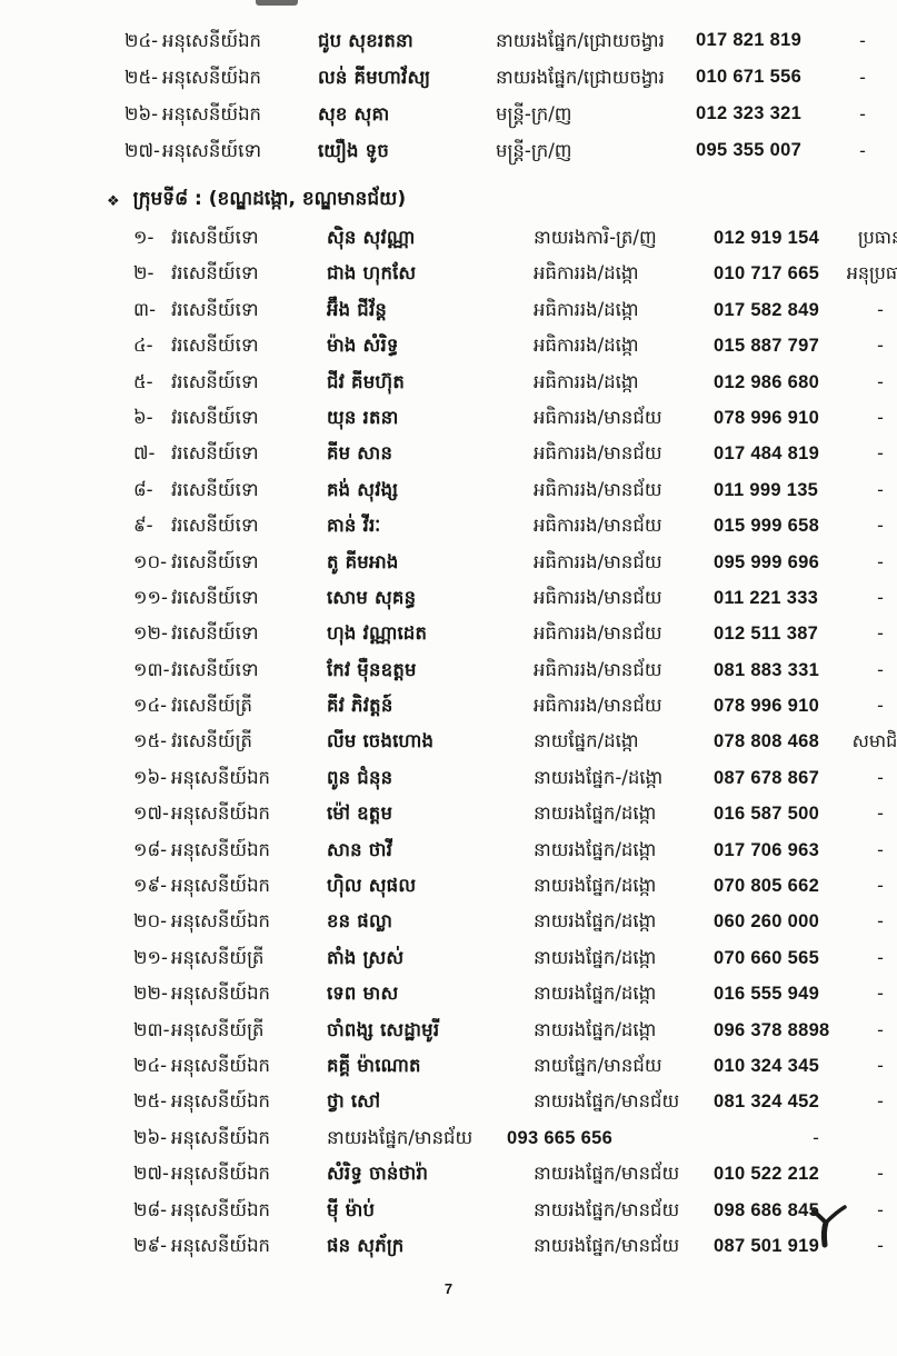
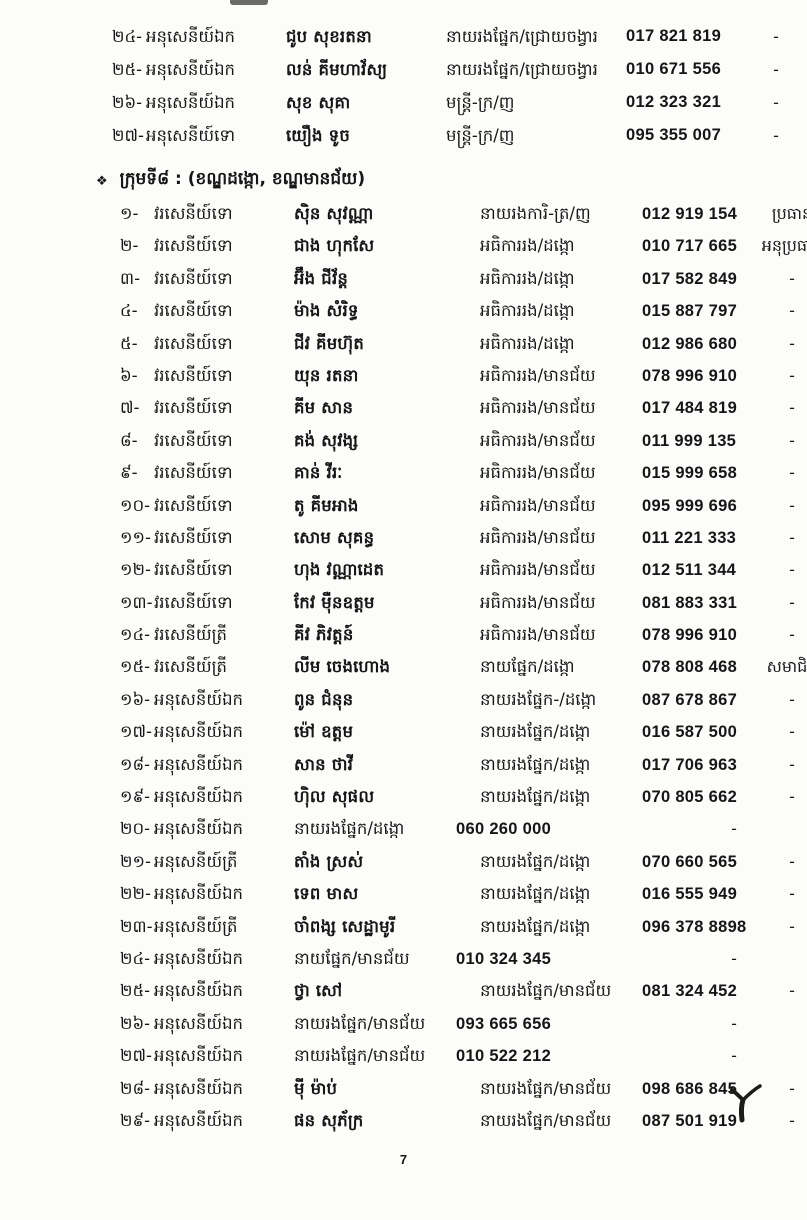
  ២៤-
  អនុសេនីយ៍ឯក
  ជូប សុខរតនា
  នាយរងផ្នែក/ជ្រោយចង្វារ
  017 821 819
  -
  ២៥-
  អនុសេនីយ៍ឯក
  លន់ គីមហាវ័ស្យ
  នាយរងផ្នែក/ជ្រោយចង្វារ
  010 671 556
  -
  ២៦-
  អនុសេនីយ៍ឯក
  សុខ សុគា
  មន្ត្រី-ក្រ/ញ
  012 323 321
  -
  ២៧-
  អនុសេនីយ៍ទោ
  យឿង ទូច
  មន្ត្រី-ក្រ/ញ
  095 355 007
  -
  ❖
  ក្រុមទី៨ : (ខណ្ឌដង្កោ, ខណ្ឌមានជ័យ)
  ១-
  វរសេនីយ៍ទោ
  ស៊ិន សុវណ្ណា
  នាយរងការិ-ត្រ/ញ
  012 919 154
  ប្រធា
  ២-
  វរសេនីយ៍ទោ
  ជាង ហុកសែ
  អធិការរង/ដង្កោ
  010 717 665
  អនុប្រធា
  ៣-
  វរសេនីយ៍ទោ
  អ៊ឹង ជីវ័ន្ត
  អធិការរង/ដង្កោ
  017 582 849
  -
  ៤-
  វរសេនីយ៍ទោ
  ម៉ាង សំរិទ្ធ
  អធិការរង/ដង្កោ
  015 887 797
  -
  ៥-
  វរសេនីយ៍ទោ
  ជីវ គីមហ៊ុត
  អធិការរង/ដង្កោ
  012 986 680
  -
  ៦-
  វរសេនីយ៍ទោ
  យុន រតនា
  អធិការរង/មានជ័យ
  078 996 910
  -
  ៧-
  វរសេនីយ៍ទោ
  គីម សាន
  អធិការរង/មានជ័យ
  017 484 819
  -
  ៨-
  វរសេនីយ៍ទោ
  គង់ សុវង្ស
  អធិការរង/មានជ័យ
  011 999 135
  -
  ៩-
  វរសេនីយ៍ទោ
  គាន់ វីរៈ
  អធិការរង/មានជ័យ
  015 999 658
  -
  ១០-
  វរសេនីយ៍ទោ
  តូ គីមអាង
  អធិការរង/មានជ័យ
  095 999 696
  -
  ១១-
  វរសេនីយ៍ទោ
  សោម សុគន្ធ
  អធិការរង/មានជ័យ
  011 221 333
  -
  ១២-
  វរសេនីយ៍ទោ
  ហុង វណ្ណាដេត
  អធិការរង/មានជ័យ
- 012 511 387
+ 012 511 344
  -
  ១៣-
  វរសេនីយ៍ទោ
  កែវ ម៉ឺនឧត្តម
  អធិការរង/មានជ័យ
  081 883 331
  -
  ១៤-
  វរសេនីយ៍ត្រី
  គីវ ភិវត្តន៍
  អធិការរង/មានជ័យ
  078 996 910
  -
  ១៥-
  វរសេនីយ៍ត្រី
  លីម ចេងហោង
  នាយផ្នែក/ដង្កោ
  078 808 468
  សមាជិ
  ១៦-
  អនុសេនីយ៍ឯក
  ពូន ជំនុន
  នាយរងផ្នែក-/ដង្កោ
  087 678 867
  -
  ១៧-
  អនុសេនីយ៍ឯក
  ម៉ៅ ឧត្តម
  នាយរងផ្នែក/ដង្កោ
  016 587 500
  -
  ១៨-
  អនុសេនីយ៍ឯក
  សាន ថាវី
  នាយរងផ្នែក/ដង្កោ
  017 706 963
  -
  ១៩-
  អនុសេនីយ៍ឯក
  ហ៊ិល សុផល
  នាយរងផ្នែក/ដង្កោ
  070 805 662
  -
  ២០-
  អនុសេនីយ៍ឯក
- ខន ផល្លា
  នាយរងផ្នែក/ដង្កោ
  060 260 000
  -
  ២១-
  អនុសេនីយ៍ត្រី
  តាំង ស្រស់
  នាយរងផ្នែក/ដង្កោ
  070 660 565
  -
  ២២-
  អនុសេនីយ៍ឯក
  ទេព មាស
  នាយរងផ្នែក/ដង្កោ
  016 555 949
  -
  ២៣-
  អនុសេនីយ៍ត្រី
  ចាំពង្ស សេដ្ឋាមូរី
  នាយរងផ្នែក/ដង្កោ
  096 378 8898
  -
  ២៤-
  អនុសេនីយ៍ឯក
- គគ្គី ម៉ាណោត
  នាយផ្នែក/មានជ័យ
  010 324 345
  -
  ២៥-
  អនុសេនីយ៍ឯក
  ថ្វា សៅ
  នាយរងផ្នែក/មានជ័យ
  081 324 452
  -
  ២៦-
  អនុសេនីយ៍ឯក
  នាយរងផ្នែក/មានជ័យ
  093 665 656
  -
  ២៧-
  អនុសេនីយ៍ឯក
- សំរិទ្ធ ចាន់ថារ៉ា
  នាយរងផ្នែក/មានជ័យ
  010 522 212
  -
  ២៨-
  អនុសេនីយ៍ឯក
  ម៉ី ម៉ាប់
  នាយរងផ្នែក/មានជ័យ
  098 686 84
  -
  ២៩-
  អនុសេនីយ៍ឯក
  ផន សុភ័ក្រ
  នាយរងផ្នែក/មានជ័យ
  087 501 919
  -
  7
